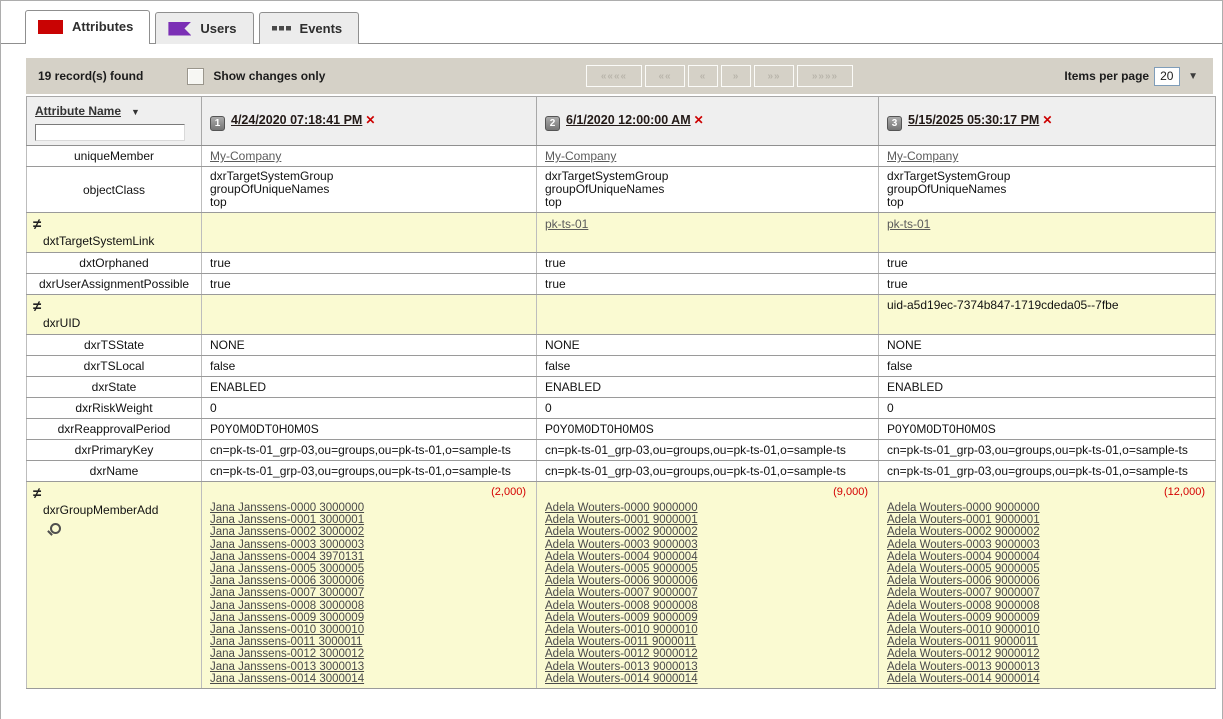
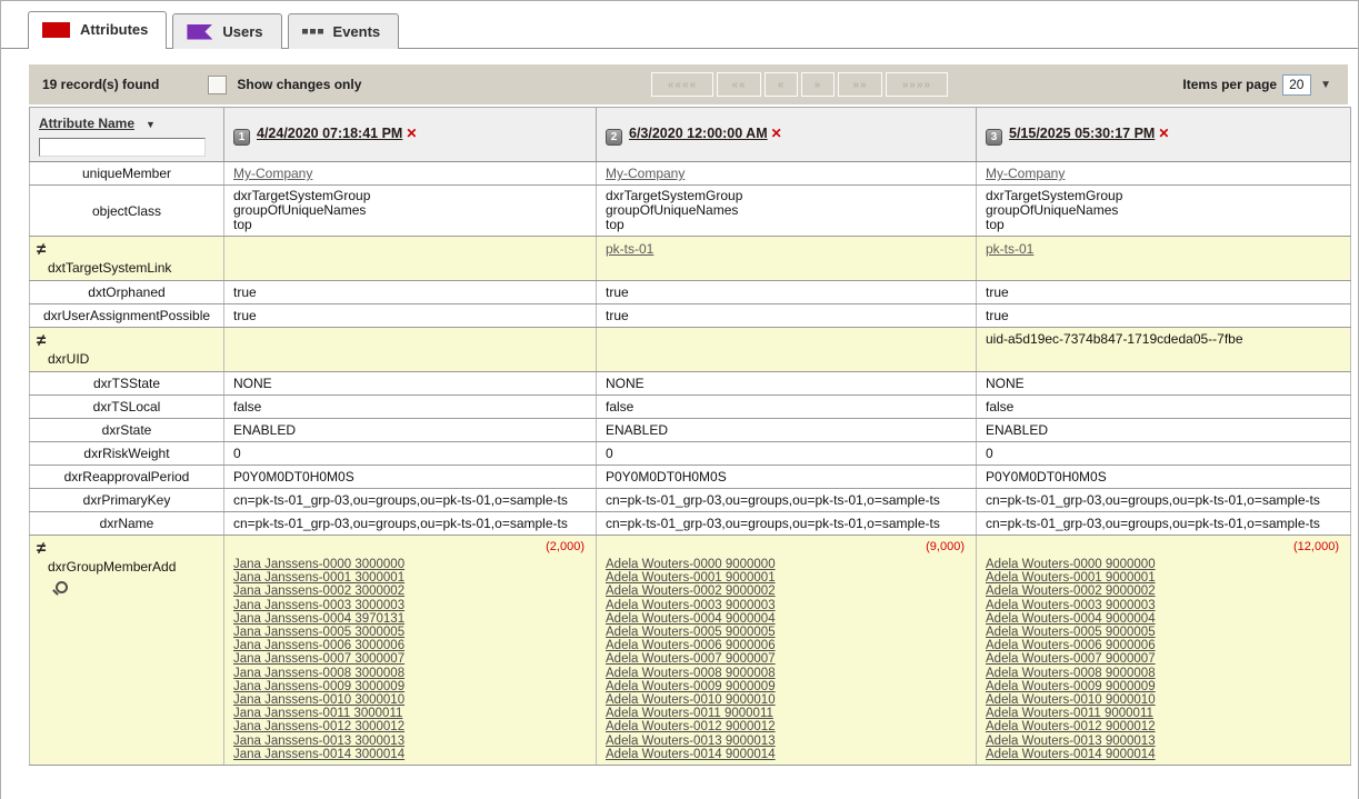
  Attributes
  Users
  Events
  19 record(s) found
  Show changes only
  ««««
  ««
  «
  »
  »»
  »»»»
  Items per page
  20
  ▼
- Attribute Name ▼	1 4/24/2020 07:18:41 PM ✕	2 6/1/2020 12:00:00 AM ✕	3 5/15/2025 05:30:17 PM ✕
+ Attribute Name ▼	1 4/24/2020 07:18:41 PM ✕	2 6/3/2020 12:00:00 AM ✕	3 5/15/2025 05:30:17 PM ✕
  uniqueMember	My-Company	My-Company	My-Company
  objectClass	dxrTargetSystemGroupgroupOfUniqueNamestop	dxrTargetSystemGroupgroupOfUniqueNamestop	dxrTargetSystemGroupgroupOfUniqueNamestop
  ≠dxtTargetSystemLink		pk-ts-01	pk-ts-01
  dxtOrphaned	true	true	true
  dxrUserAssignmentPossible	true	true	true
  ≠dxrUID			uid-a5d19ec-7374b847-1719cdeda05--7fbe
  dxrTSState	NONE	NONE	NONE
  dxrTSLocal	false	false	false
  dxrState	ENABLED	ENABLED	ENABLED
  dxrRiskWeight	0	0	0
  dxrReapprovalPeriod	P0Y0M0DT0H0M0S	P0Y0M0DT0H0M0S	P0Y0M0DT0H0M0S
  dxrPrimaryKey	cn=pk-ts-01_grp-03,ou=groups,ou=pk-ts-01,o=sample-ts	cn=pk-ts-01_grp-03,ou=groups,ou=pk-ts-01,o=sample-ts	cn=pk-ts-01_grp-03,ou=groups,ou=pk-ts-01,o=sample-ts
  dxrName	cn=pk-ts-01_grp-03,ou=groups,ou=pk-ts-01,o=sample-ts	cn=pk-ts-01_grp-03,ou=groups,ou=pk-ts-01,o=sample-ts	cn=pk-ts-01_grp-03,ou=groups,ou=pk-ts-01,o=sample-ts
  ≠dxrGroupMemberAdd	(2,000)Jana Janssens-0000 3000000Jana Janssens-0001 3000001Jana Janssens-0002 3000002Jana Janssens-0003 3000003Jana Janssens-0004 3970131Jana Janssens-0005 3000005Jana Janssens-0006 3000006Jana Janssens-0007 3000007Jana Janssens-0008 3000008Jana Janssens-0009 3000009Jana Janssens-0010 3000010Jana Janssens-0011 3000011Jana Janssens-0012 3000012Jana Janssens-0013 3000013Jana Janssens-0014 3000014	(9,000)Adela Wouters-0000 9000000Adela Wouters-0001 9000001Adela Wouters-0002 9000002Adela Wouters-0003 9000003Adela Wouters-0004 9000004Adela Wouters-0005 9000005Adela Wouters-0006 9000006Adela Wouters-0007 9000007Adela Wouters-0008 9000008Adela Wouters-0009 9000009Adela Wouters-0010 9000010Adela Wouters-0011 9000011Adela Wouters-0012 9000012Adela Wouters-0013 9000013Adela Wouters-0014 9000014	(12,000)Adela Wouters-0000 9000000Adela Wouters-0001 9000001Adela Wouters-0002 9000002Adela Wouters-0003 9000003Adela Wouters-0004 9000004Adela Wouters-0005 9000005Adela Wouters-0006 9000006Adela Wouters-0007 9000007Adela Wouters-0008 9000008Adela Wouters-0009 9000009Adela Wouters-0010 9000010Adela Wouters-0011 9000011Adela Wouters-0012 9000012Adela Wouters-0013 9000013Adela Wouters-0014 9000014
